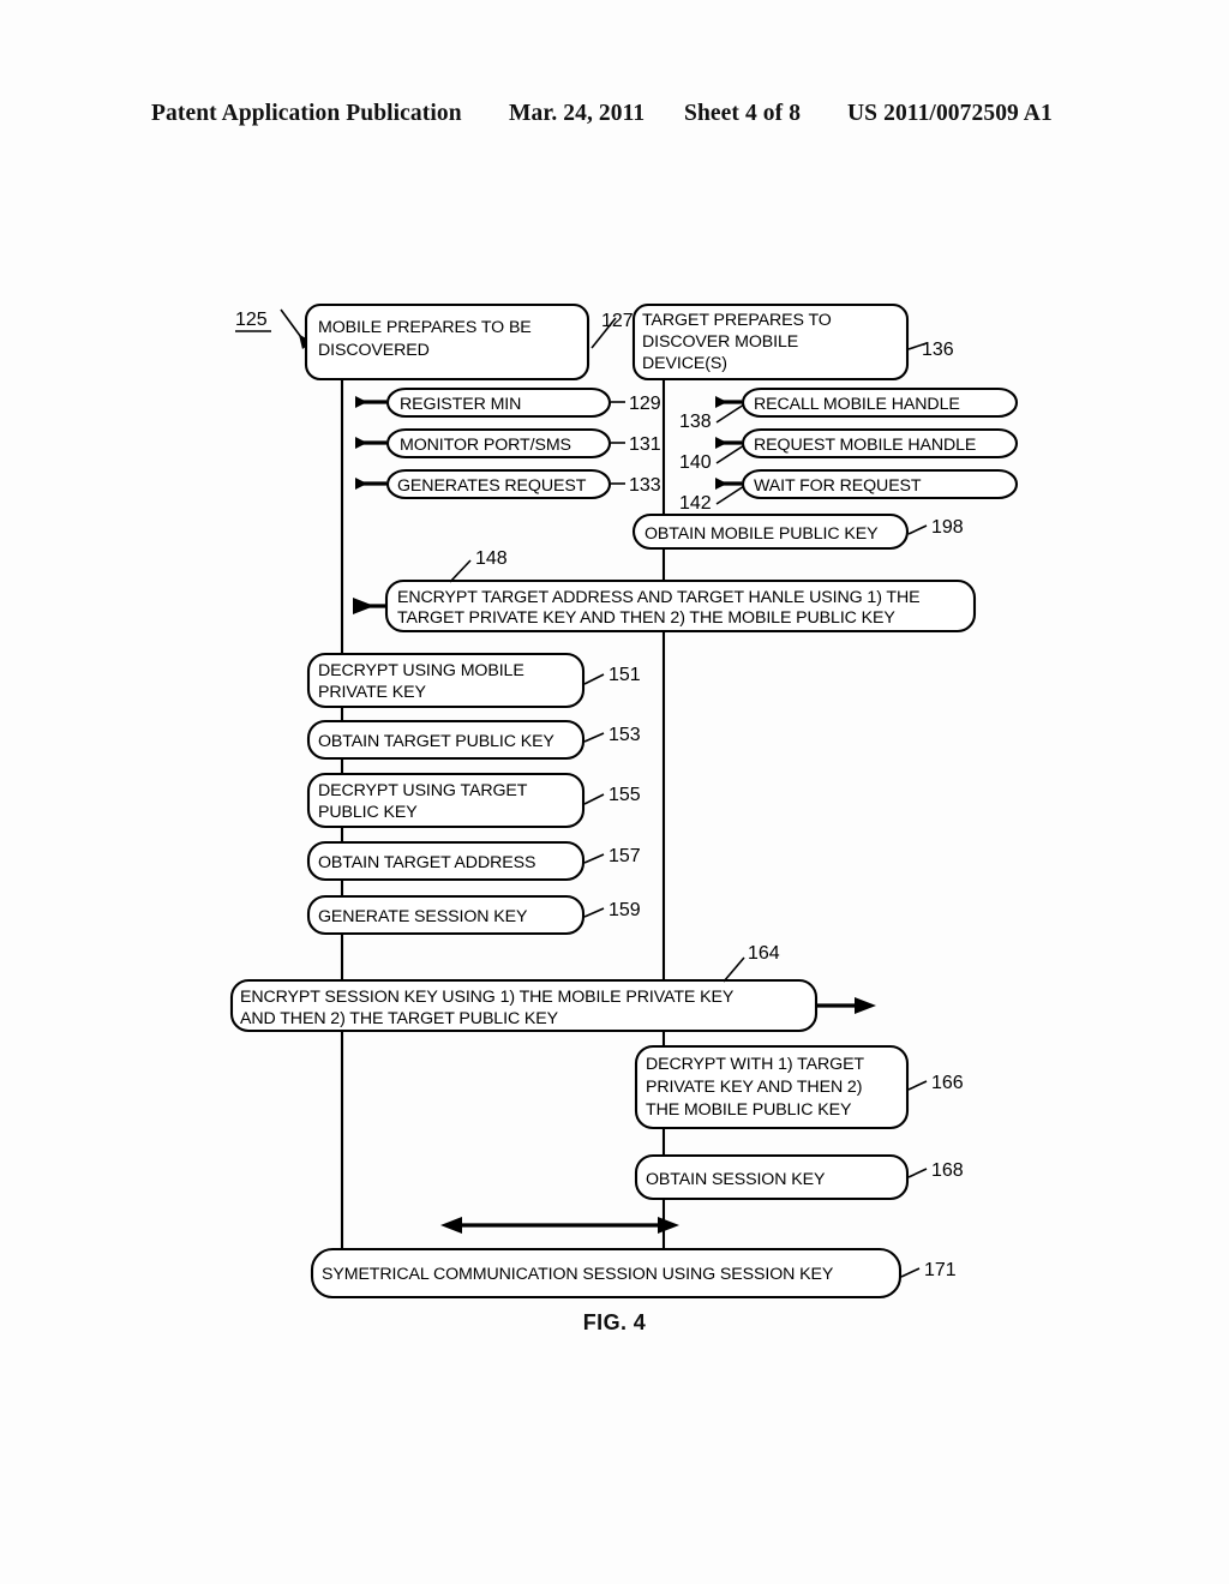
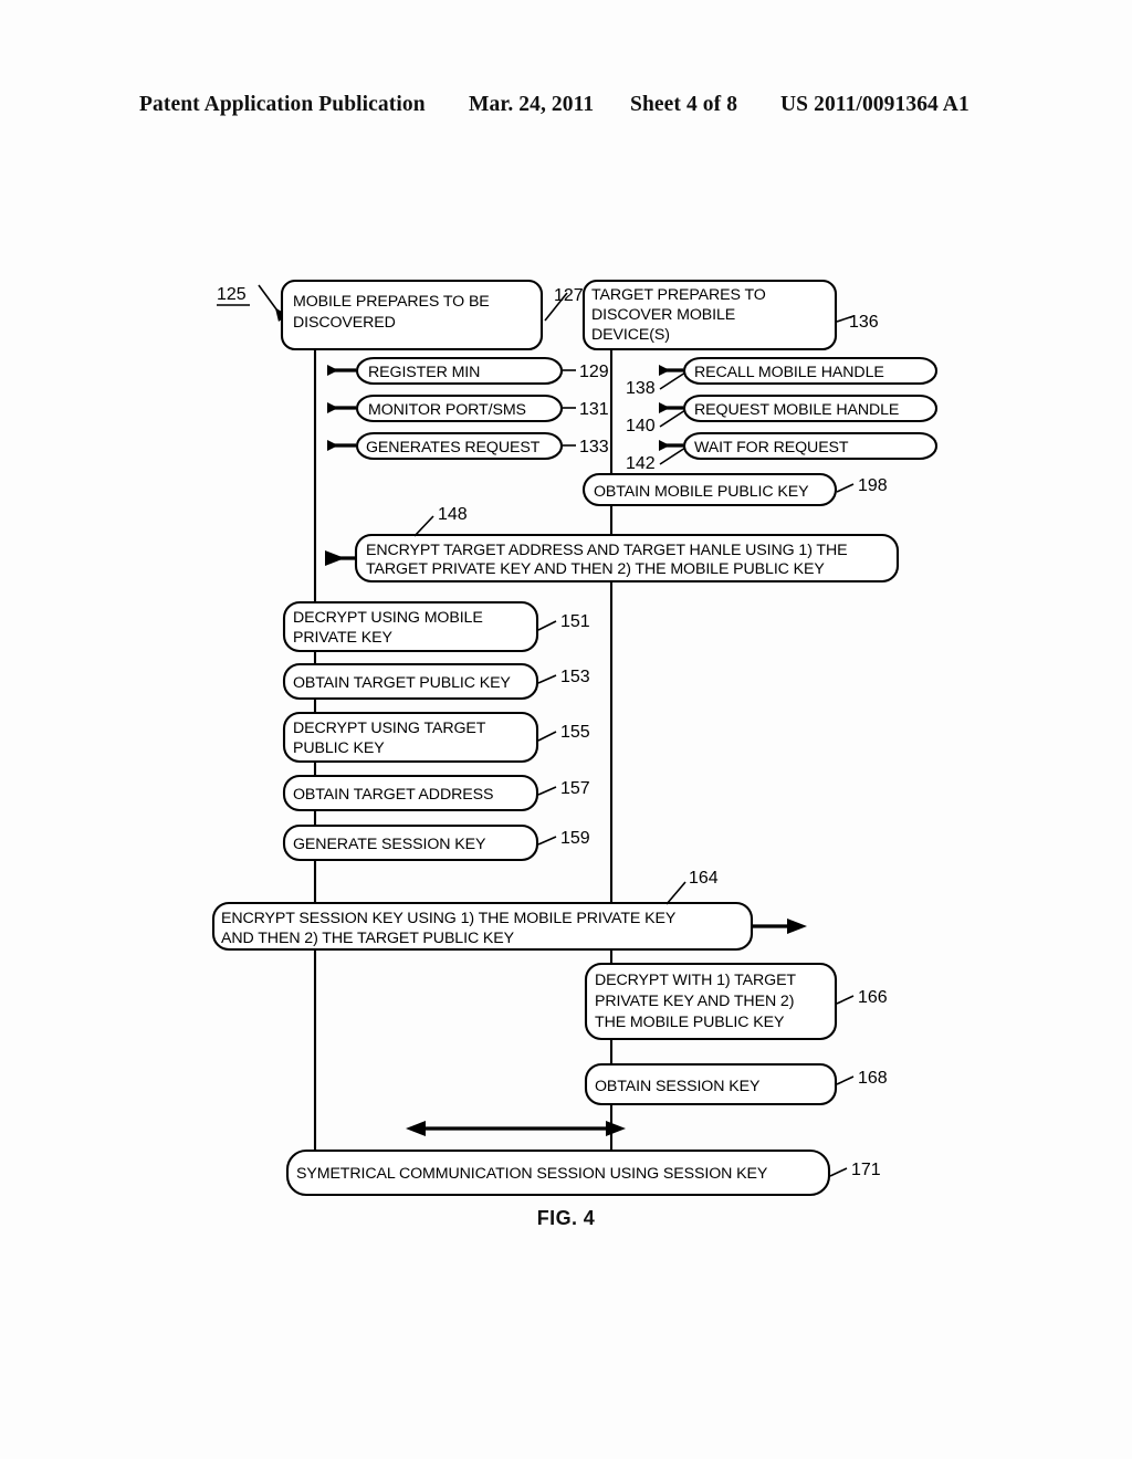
  Patent Application Publication
  Mar. 24, 2011
  Sheet 4 of 8
- US 2011/0072509 A1
+ US 2011/0091364 A1
  125
  MOBILE PREPARES TO BE
  DISCOVERED
  127
  TARGET PREPARES TO
  DISCOVER MOBILE
  DEVICE(S)
  136
  REGISTER MIN
  129
  MONITOR PORT/SMS
  131
  GENERATES REQUEST
  133
  RECALL MOBILE HANDLE
  138
  REQUEST MOBILE HANDLE
  140
  WAIT FOR REQUEST
  142
  OBTAIN MOBILE PUBLIC KEY
  198
  ENCRYPT TARGET ADDRESS AND TARGET HANLE USING 1) THE
  TARGET PRIVATE KEY AND THEN 2) THE MOBILE PUBLIC KEY
  148
  DECRYPT USING MOBILE
  PRIVATE KEY
  151
  OBTAIN TARGET PUBLIC KEY
  153
  DECRYPT USING TARGET
  PUBLIC KEY
  155
  OBTAIN TARGET ADDRESS
  157
  GENERATE SESSION KEY
  159
  ENCRYPT SESSION KEY USING 1) THE MOBILE PRIVATE KEY
  AND THEN 2) THE TARGET PUBLIC KEY
  164
  DECRYPT WITH 1) TARGET
  PRIVATE KEY AND THEN 2)
  THE MOBILE PUBLIC KEY
  166
  OBTAIN SESSION KEY
  168
  SYMETRICAL COMMUNICATION SESSION USING SESSION KEY
  171
  FIG. 4
